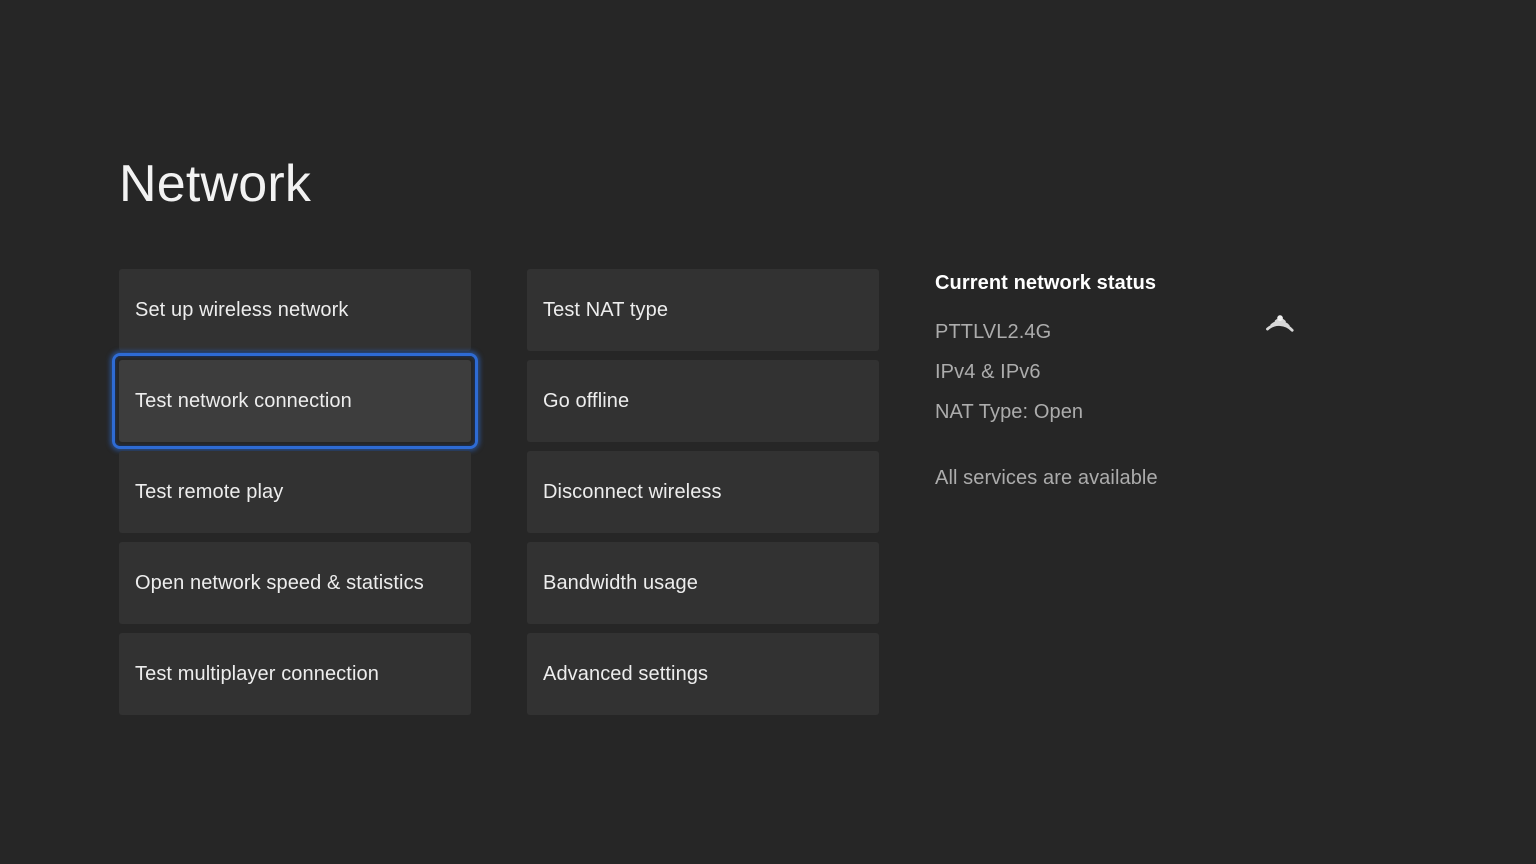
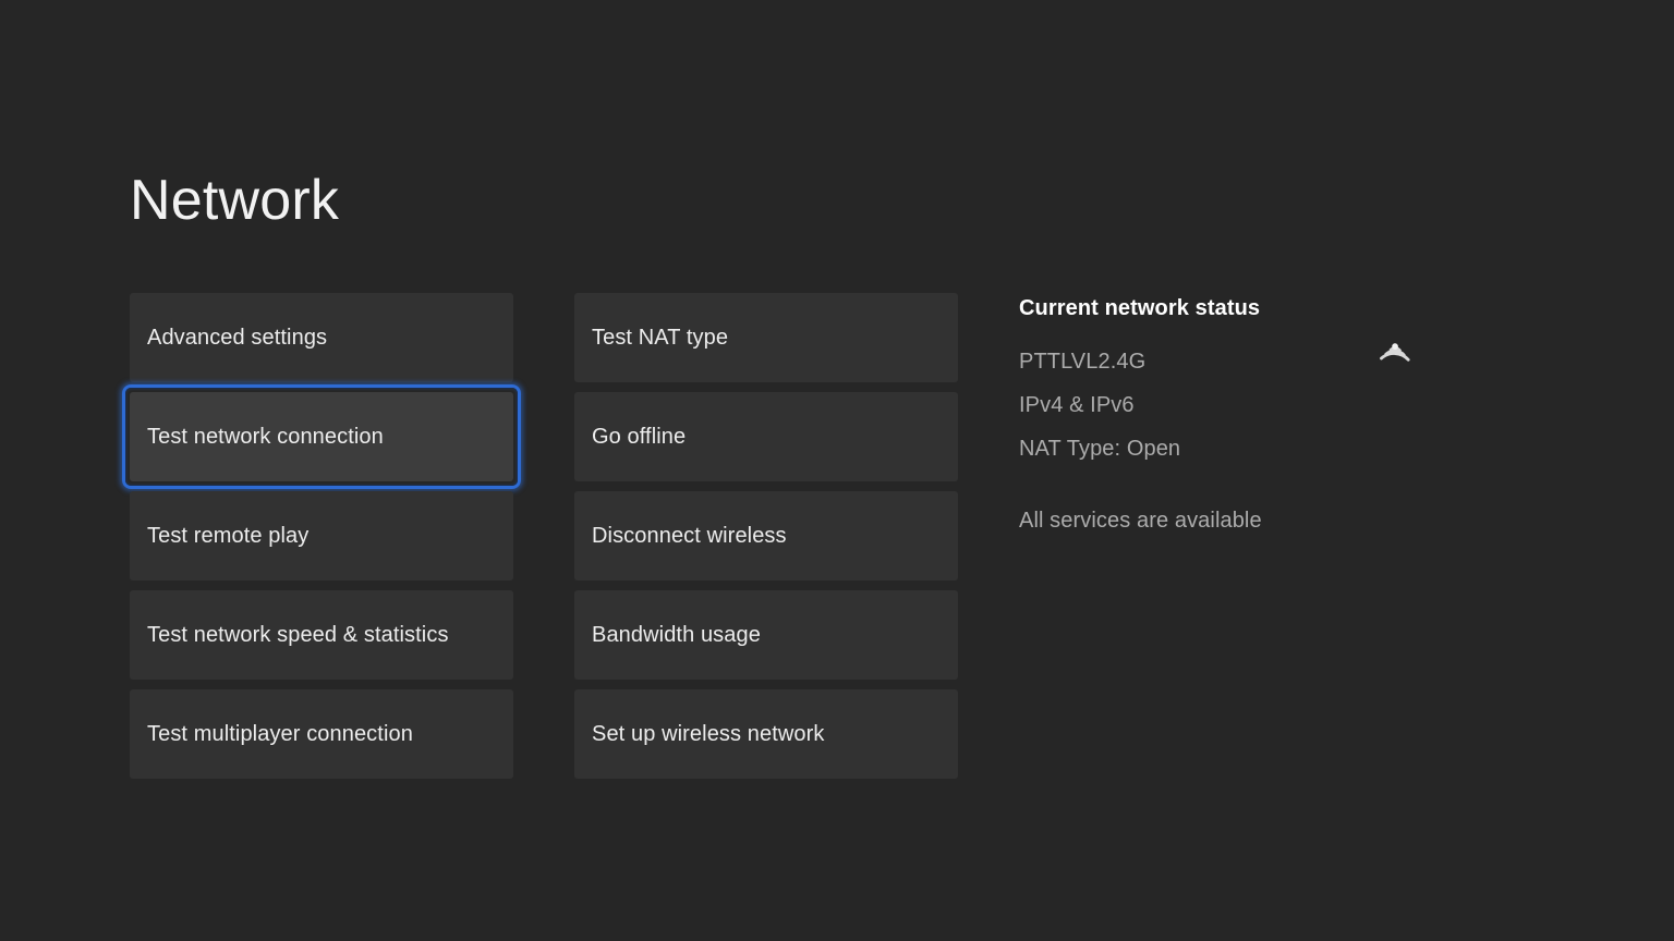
  Network
- Set up wireless network
+ Advanced settings
  Test network connection
  Test remote play
- Open network speed & statistics
+ Test network speed & statistics
  Test multiplayer connection
  Test NAT type
  Go offline
  Disconnect wireless
  Bandwidth usage
- Advanced settings
+ Set up wireless network
  Current network status
  PTTLVL2.4G
  IPv4 & IPv6
  NAT Type: Open
  All services are available
